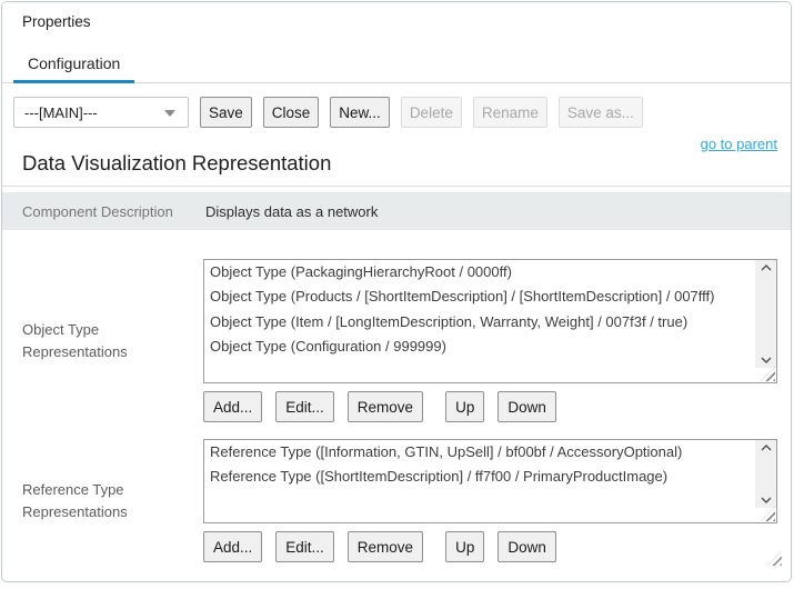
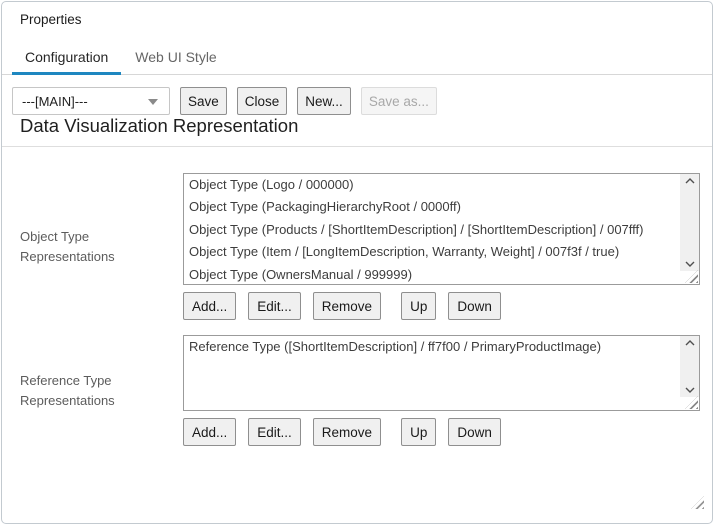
  Properties
  Configuration
+ Web UI Style
  ---[MAIN]---
  Save
  Close
  New...
- Delete
- Rename
  Save as...
- go to parent
  Data Visualization Representation
- Component Description
- Displays data as a network
  Object Type Representations
+ Object Type (Logo / 000000)
  Object Type (PackagingHierarchyRoot / 0000ff)
  Object Type (Products / [ShortItemDescription] / [ShortItemDescription] / 007fff)
  Object Type (Item / [LongItemDescription, Warranty, Weight] / 007f3f / true)
- Object Type (Configuration / 999999)
+ Object Type (OwnersManual / 999999)
  Add...
  Edit...
  Remove
  Up
  Down
  Reference Type Representations
- Reference Type ([Information, GTIN, UpSell] / bf00bf / AccessoryOptional)
  Reference Type ([ShortItemDescription] / ff7f00 / PrimaryProductImage)
  Add...
  Edit...
  Remove
  Up
  Down
